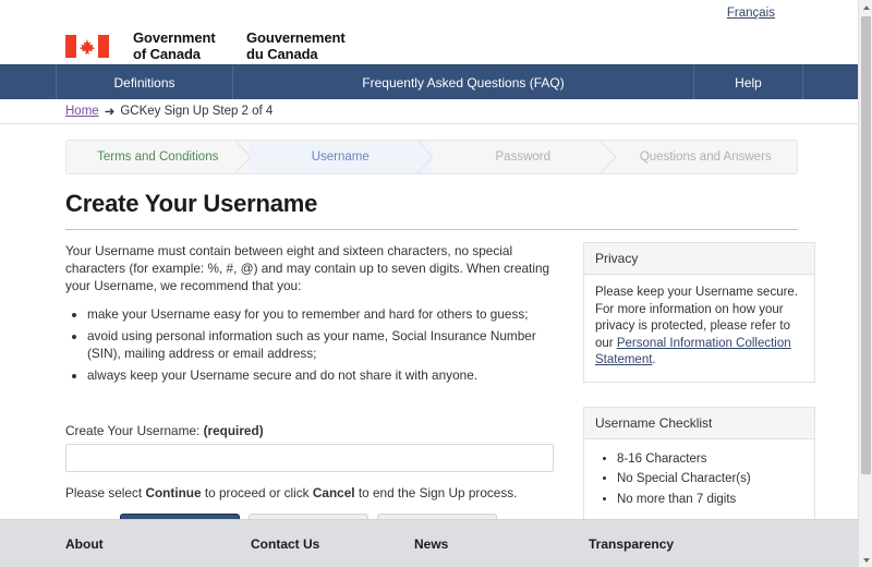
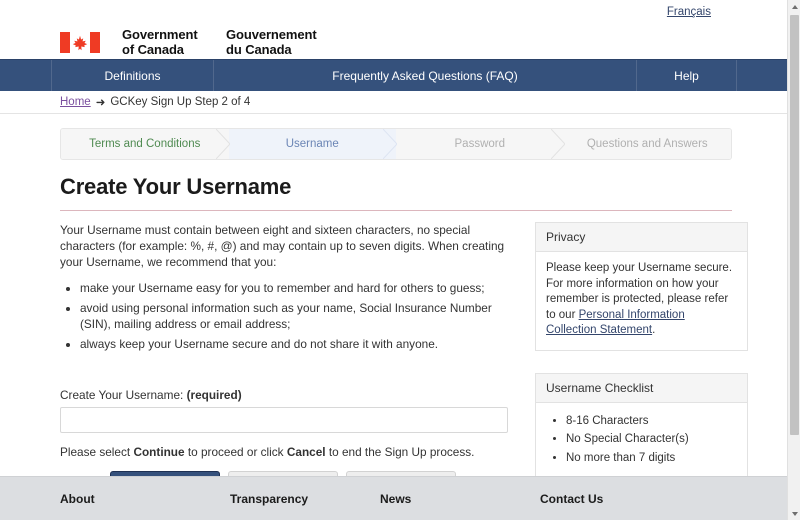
  Français
  Government
  of Canada
  Gouvernement
  du Canada
  Definitions
  Frequently Asked Questions (FAQ)
  Help
  Home
  ➜
  GCKey Sign Up Step 2 of 4
  Terms and Conditions
  Username
  Password
  Questions and Answers
  Create Your Username
  Your Username must contain between eight and sixteen characters, no special characters (for example: %, #, @) and may contain up to seven digits. When creating your Username, we recommend that you:
  make your Username easy for you to remember and hard for others to guess;
  avoid using personal information such as your name, Social Insurance Number (SIN), mailing address or email address;
  always keep your Username secure and do not share it with anyone.
  Create Your Username: (required)
  Please select Continue to proceed or click Cancel to end the Sign Up process.
  Privacy
- Please keep your Username secure. For more information on how your privacy is protected, please refer to our Personal Information Collection Statement.
+ Please keep your Username secure. For more information on how your remember is protected, please refer to our Personal Information Collection Statement.
  Username Checklist
  8-16 Characters
  No Special Character(s)
  No more than 7 digits
  About
- Contact Us
+ Transparency
  News
- Transparency
+ Contact Us
